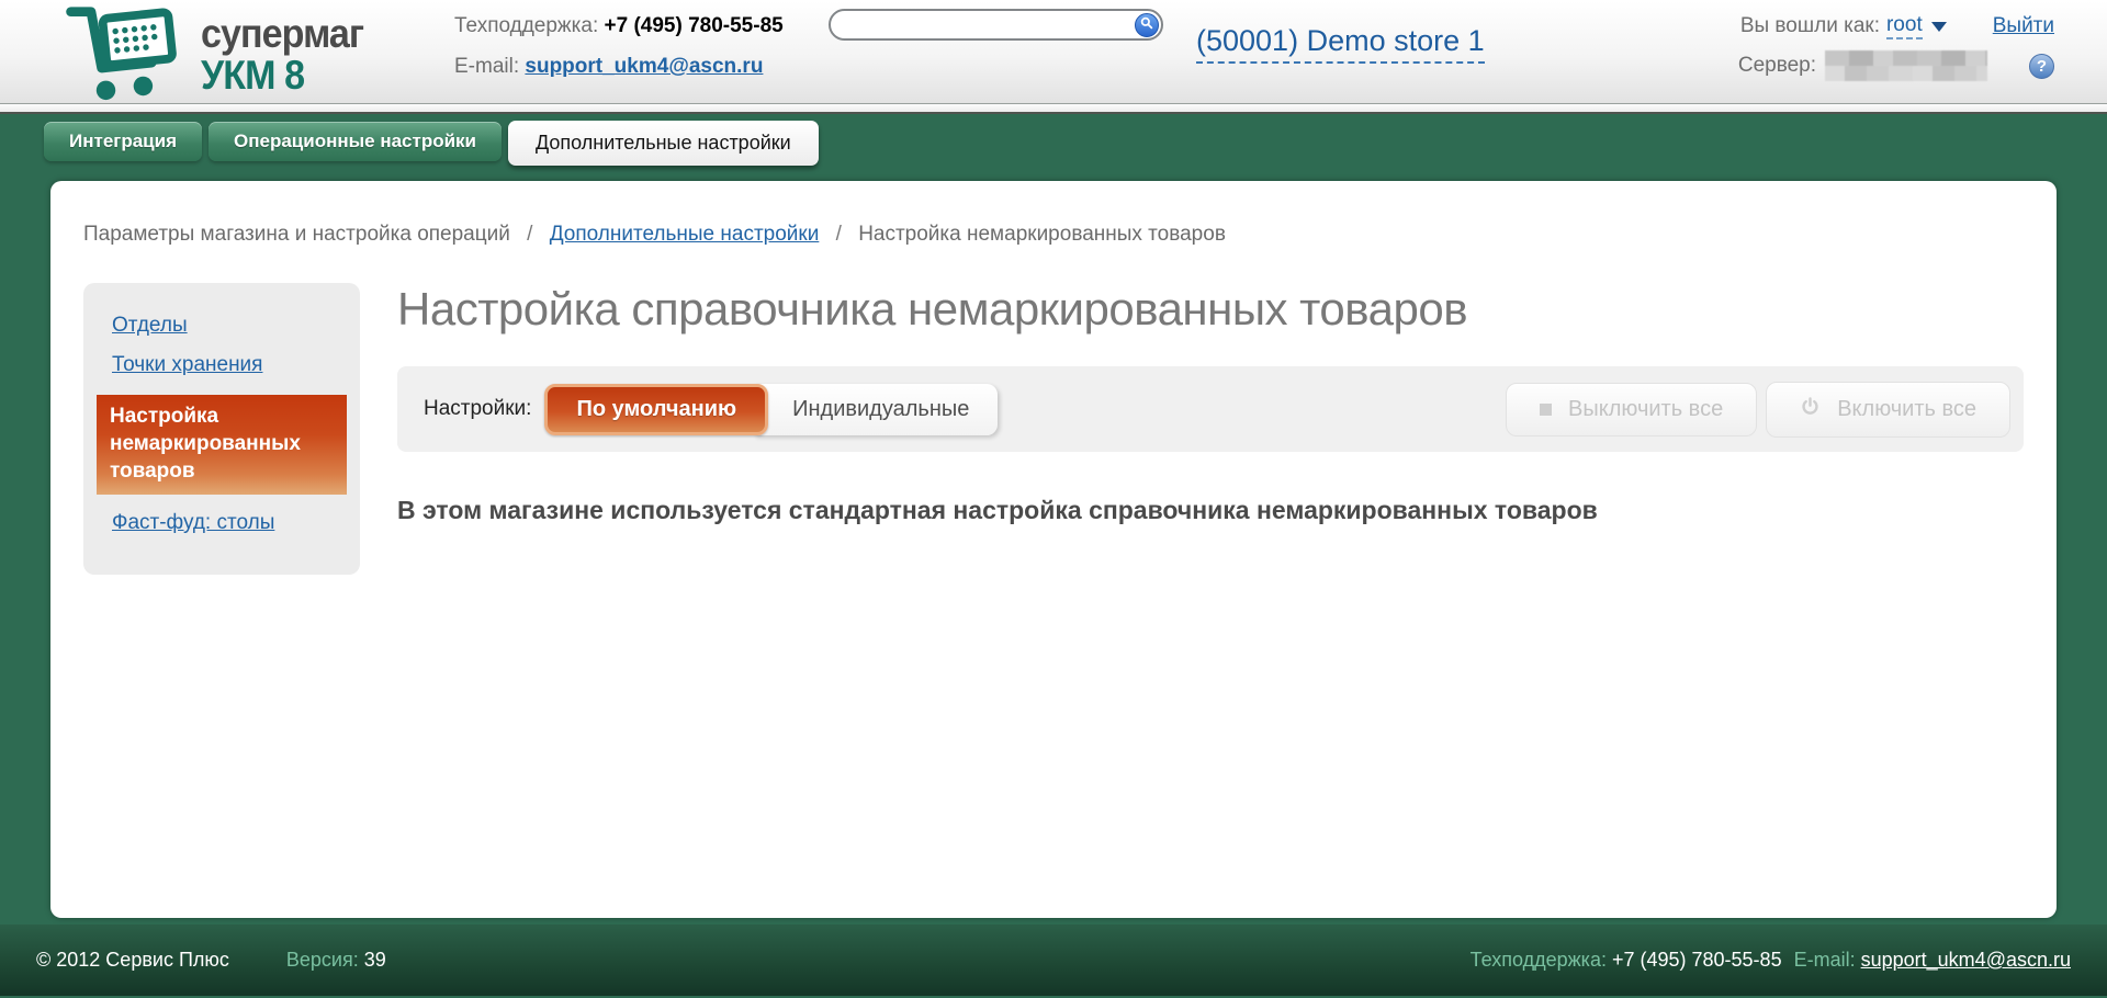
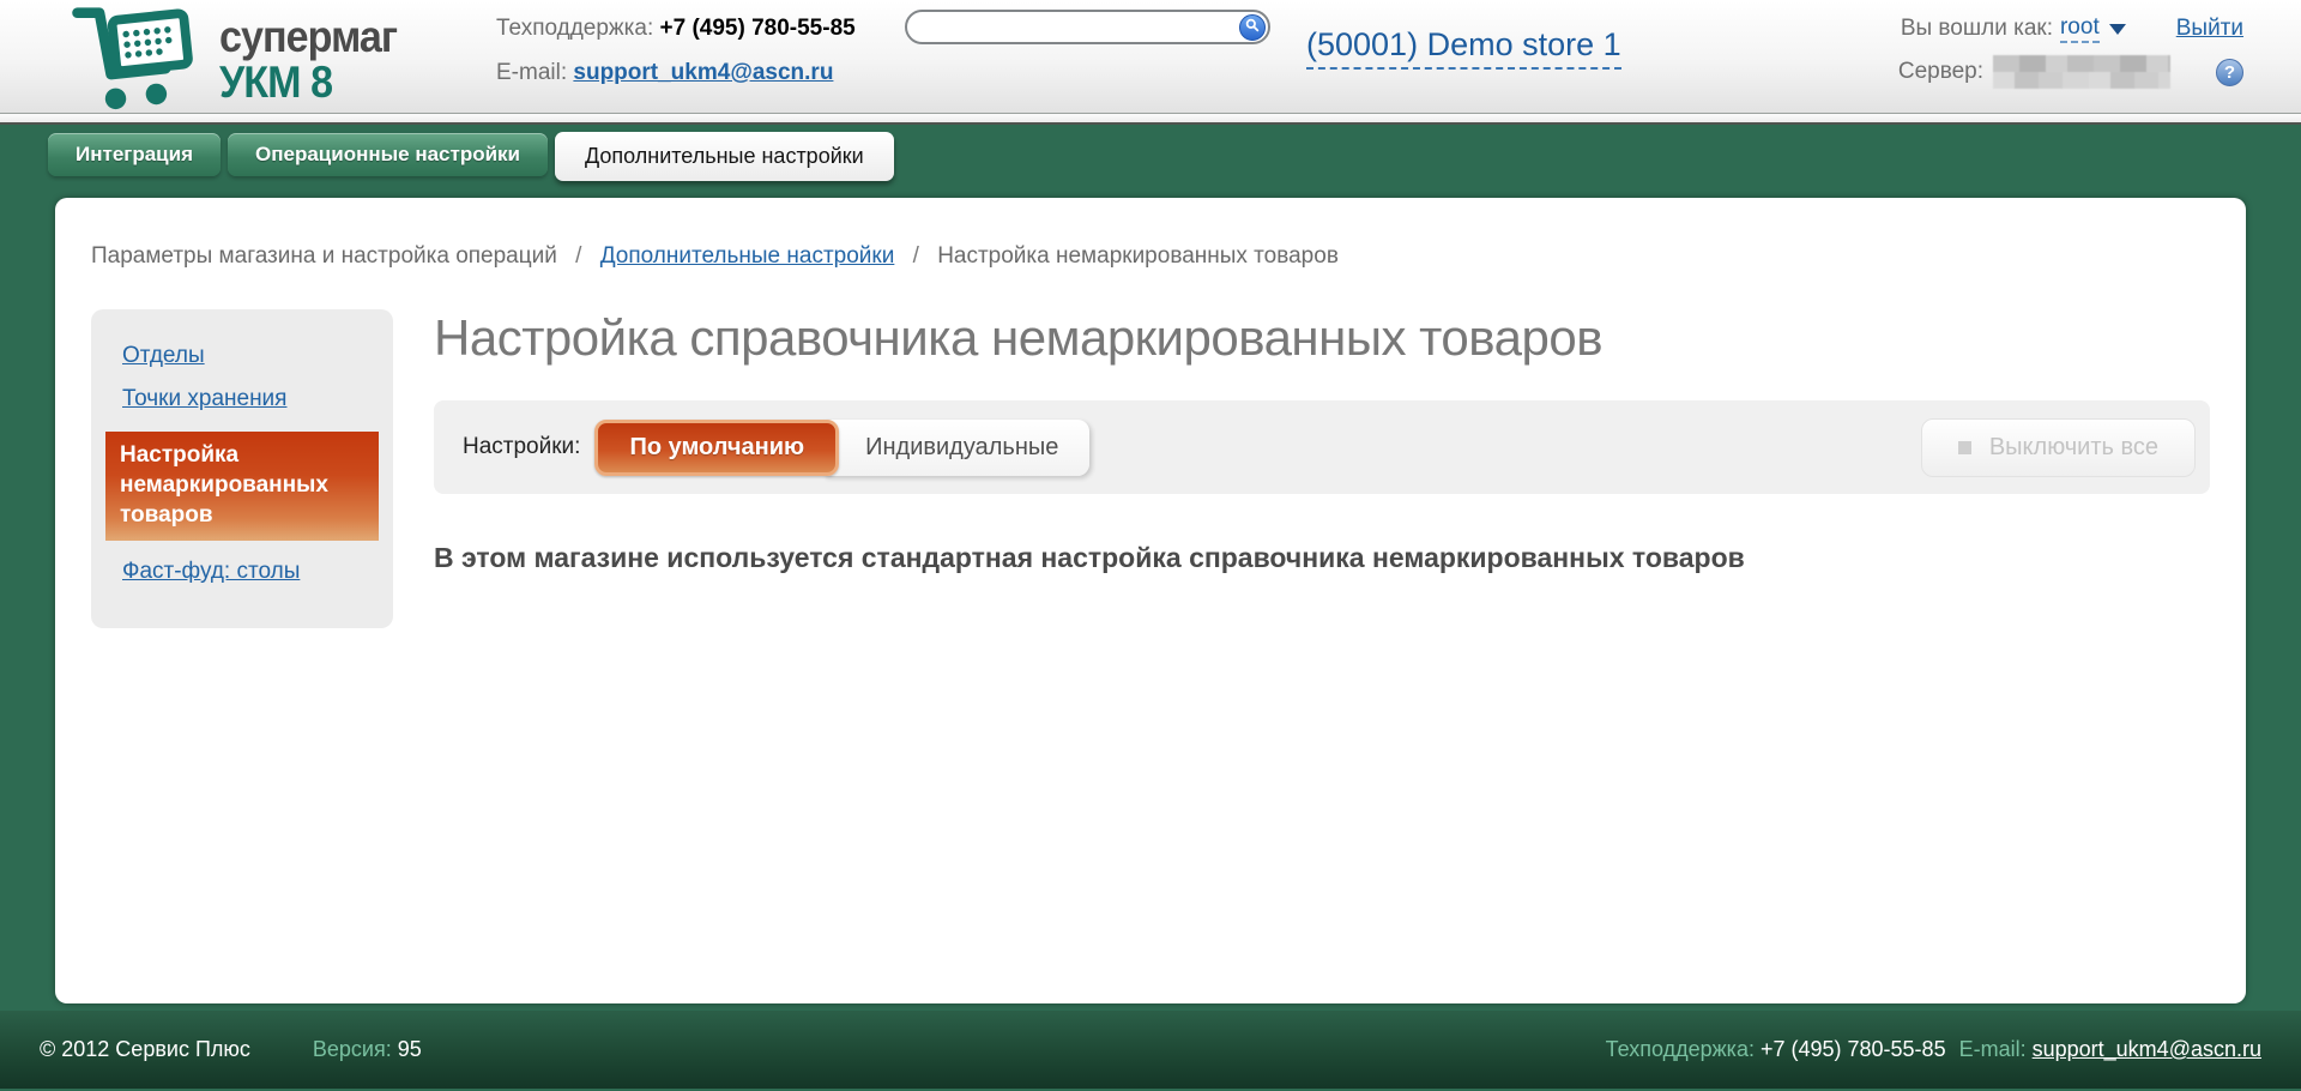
  супермаг
  УКМ 8
  Техподдержка: +7 (495) 780-55-85
  E-mail: support_ukm4@ascn.ru
  (50001) Demo store 1
  Вы вошли как:
  root
  Выйти
  Сервер:
  ?
  Интеграция
  Операционные настройки
  Дополнительные настройки
  Параметры магазина и настройка операций / Дополнительные настройки / Настройка немаркированных товаров
  Отделы
  Точки хранения
  Настройка немаркированных товаров
  Фаст-фуд: столы
  Настройка справочника немаркированных товаров
  Настройки:
  По умолчанию
  Индивидуальные
  Выключить все
- Включить все
  В этом магазине используется стандартная настройка справочника немаркированных товаров
  © 2012 Сервис Плюс
- Версия: 39
+ Версия: 95
  Техподдержка: +7 (495) 780-55-85 E-mail: support_ukm4@ascn.ru
